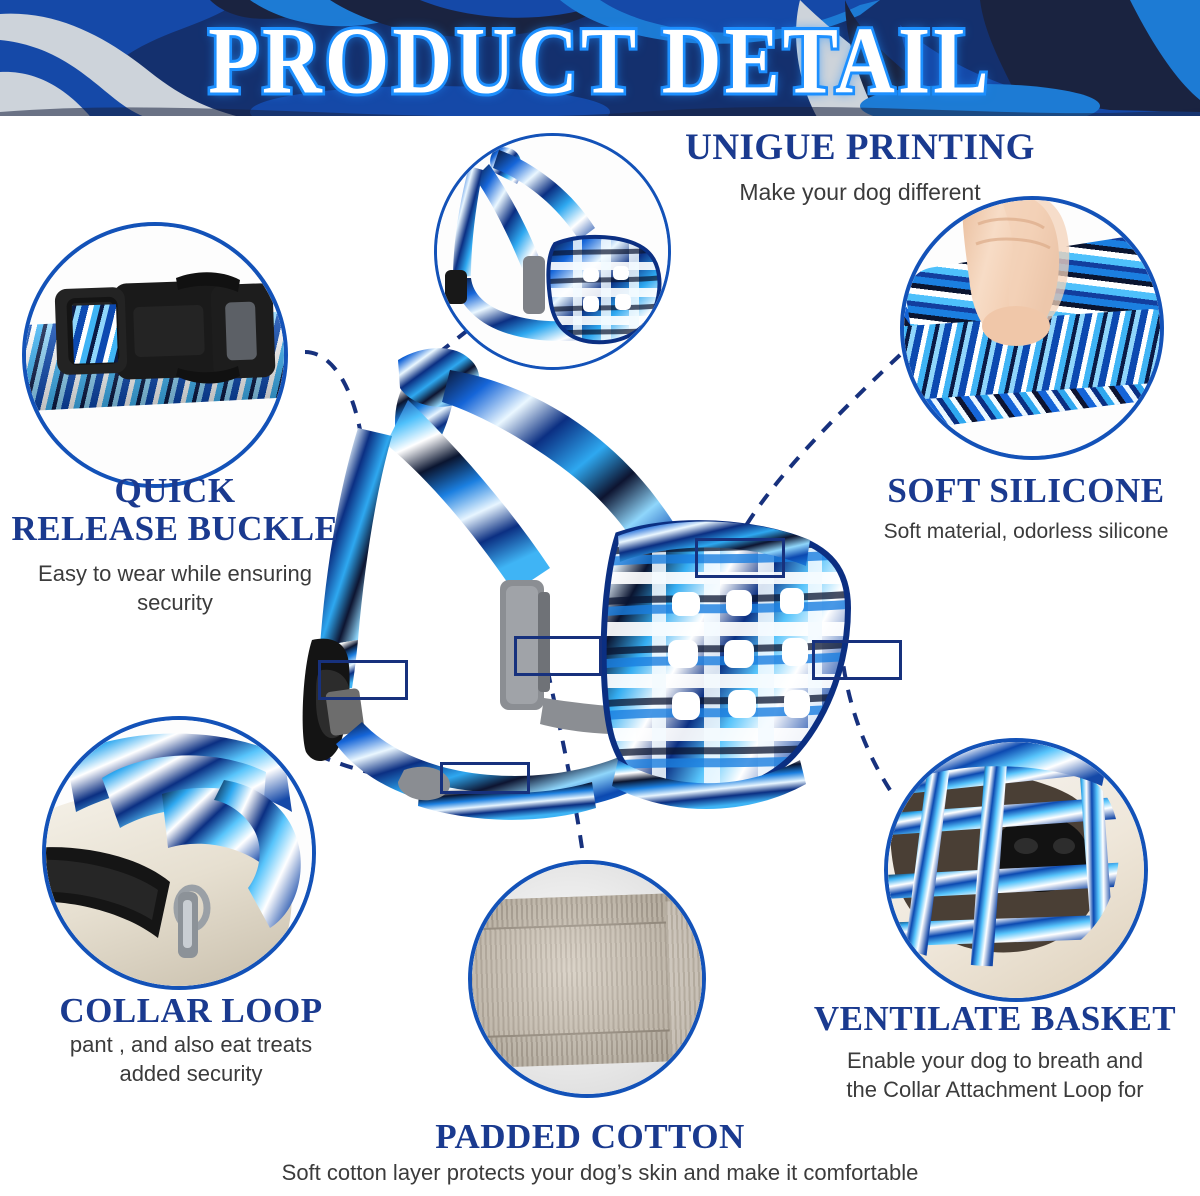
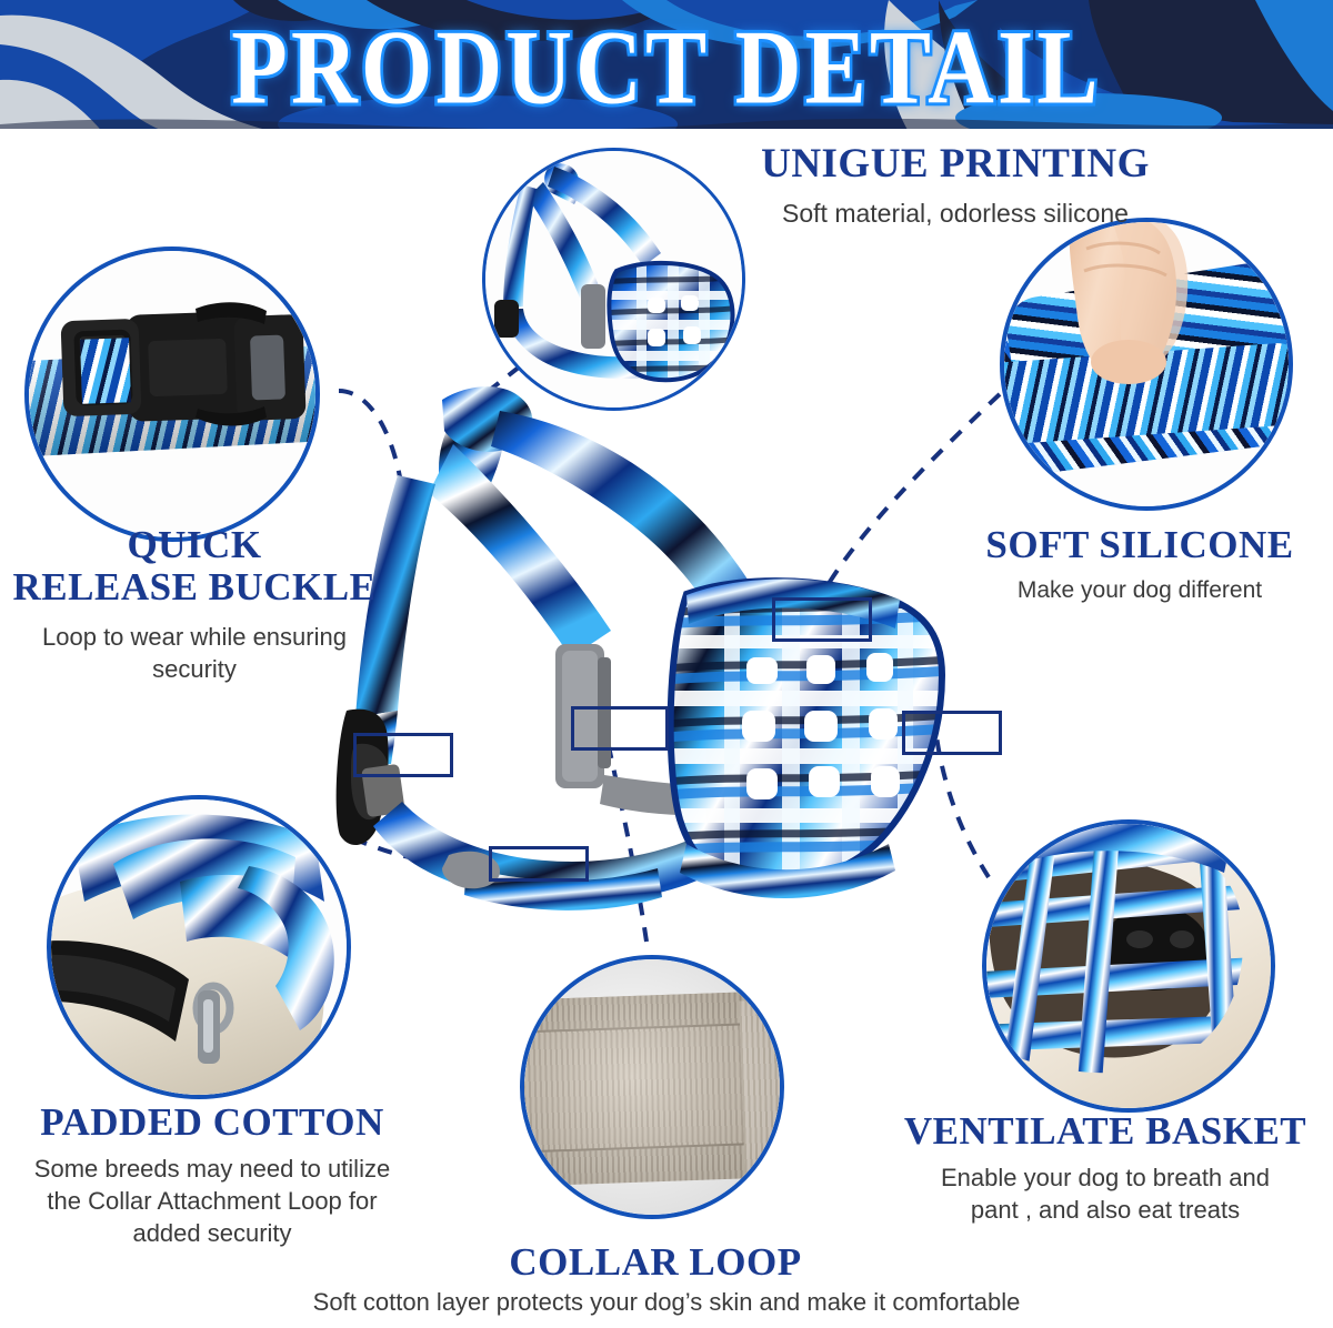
  PRODUCT DETAIL
  UNIGUE PRINTING
- Make your dog different
+ Soft material, odorless silicone
  QUICK
  RELEASE BUCKLE
- Easy to wear while ensuring
+ Loop to wear while ensuring
  security
  SOFT SILICONE
- Soft material, odorless silicone
+ Make your dog different
- COLLAR LOOP
+ PADDED COTTON
+ Some breeds may need to utilize
- pant , and also eat treats
+ the Collar Attachment Loop for
  added security
  VENTILATE BASKET
  Enable your dog to breath and
- the Collar Attachment Loop for
+ pant , and also eat treats
- PADDED COTTON
+ COLLAR LOOP
  Soft cotton layer protects your dog’s skin and make it comfortable
